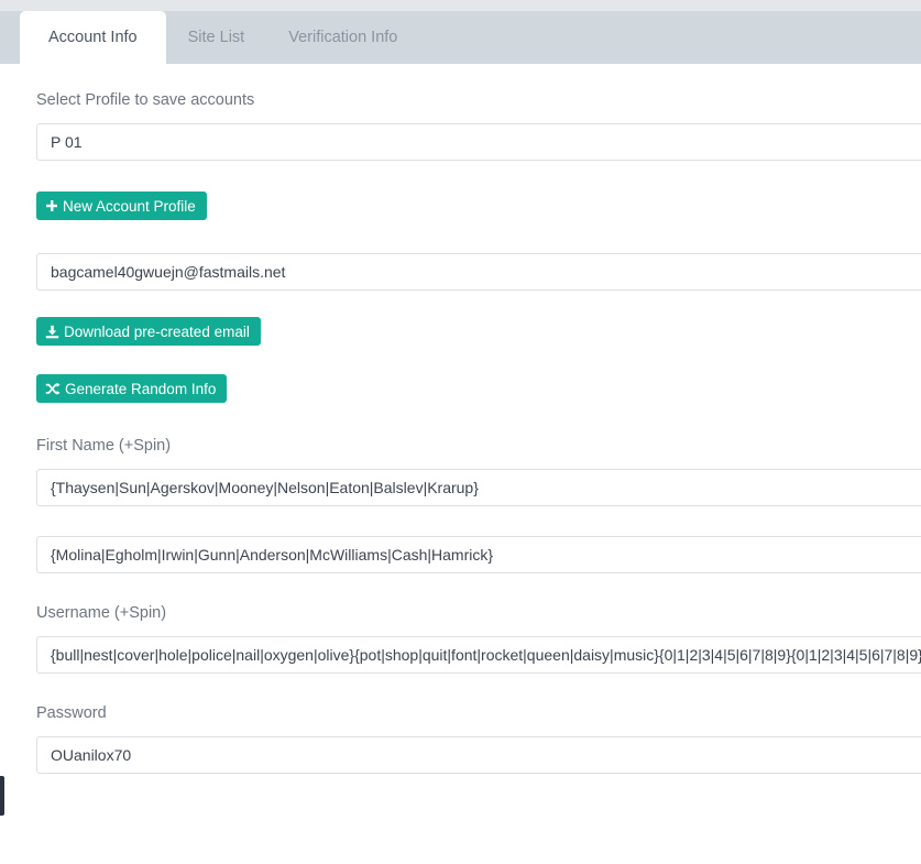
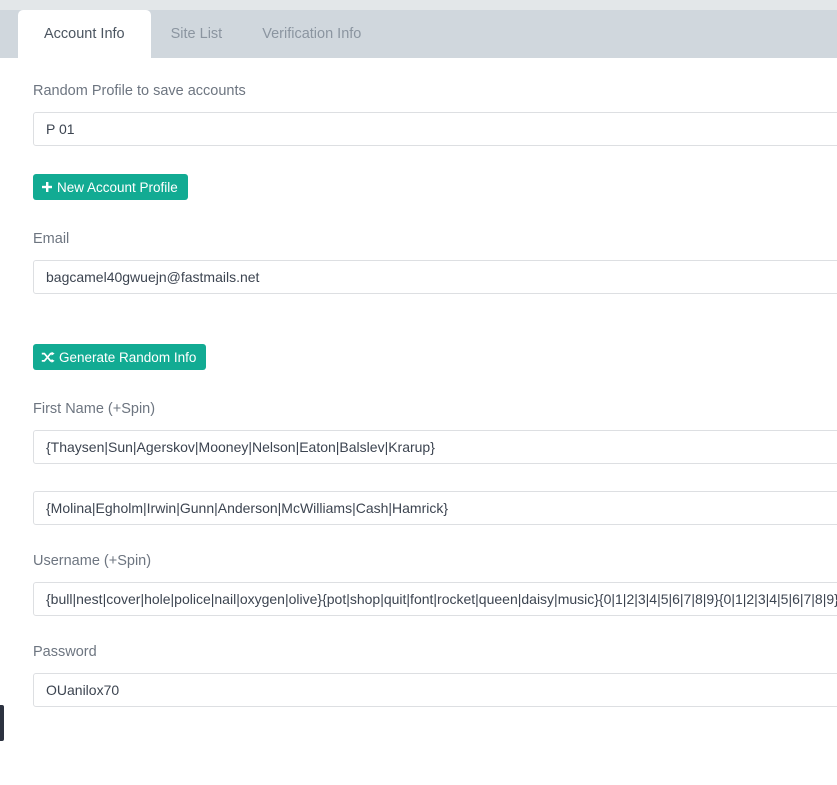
  Account Info
  Site List
  Verification Info
- Select Profile to save accounts
+ Random Profile to save accounts
  P 01
  New Account Profile
+ Email
  bagcamel40gwuejn@fastmails.net
- Download pre-created email
  Generate Random Info
  First Name (+Spin)
  {Thaysen|Sun|Agerskov|Mooney|Nelson|Eaton|Balslev|Krarup}
  {Molina|Egholm|Irwin|Gunn|Anderson|McWilliams|Cash|Hamrick}
  Username (+Spin)
  {bull|nest|cover|hole|police|nail|oxygen|olive}{pot|shop|quit|font|rocket|queen|daisy|music}{0|1|2|3|4|5|6|7|8|9}{0|1|2|3|4|5|6|7|8|9}
  Password
  OUanilox70
